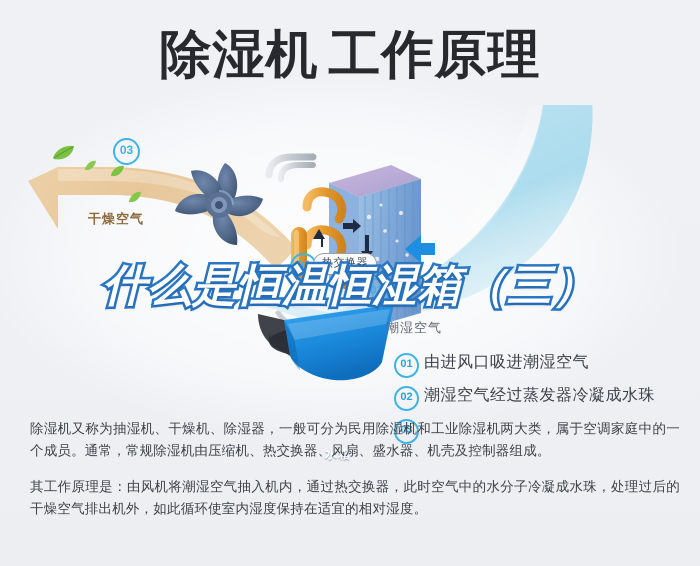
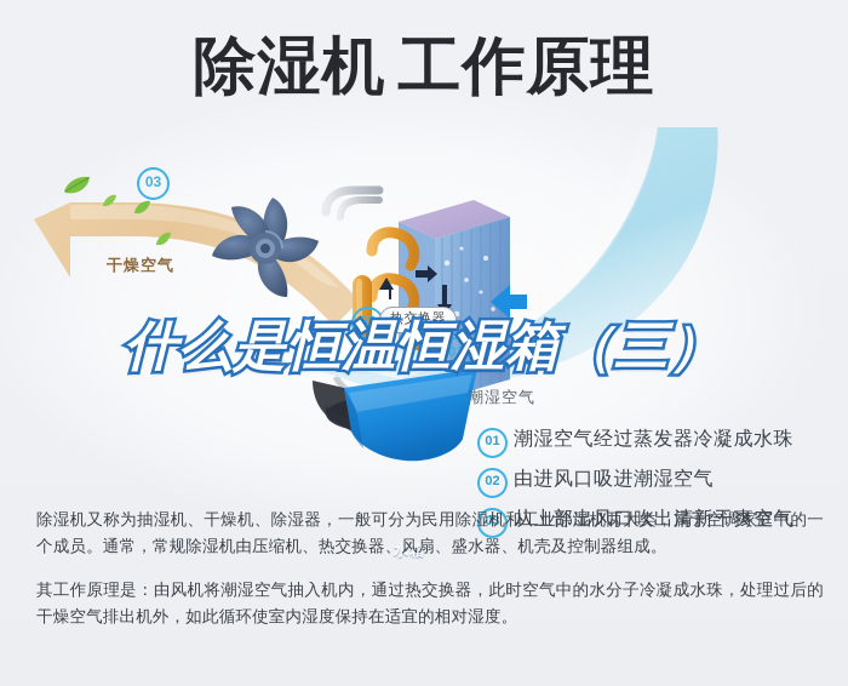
  除湿机 工作原理
  干燥空气
  03
  02
  01
  热交换器
  潮湿空气
  水箱
  01
- 由进风口吸进潮湿空气
+ 潮湿空气经过蒸发器冷凝成水珠
  02
- 潮湿空气经过蒸发器冷凝成水珠
+ 由进风口吸进潮湿空气
  03
+ 从上部出风口吹出清新干爽空气
  什么是恒温恒湿箱（三）
  除湿机又称为抽湿机、干燥机、除湿器，一般可分为民用除湿机和工业除湿机两大类，属于空调家庭中的一个成员。通常，常规除湿机由压缩机、热交换器、风扇、盛水器、机壳及控制器组成。
  其工作原理是：由风机将潮湿空气抽入机内，通过热交换器，此时空气中的水分子冷凝成水珠，处理过后的干燥空气排出机外，如此循环使室内湿度保持在适宜的相对湿度。
